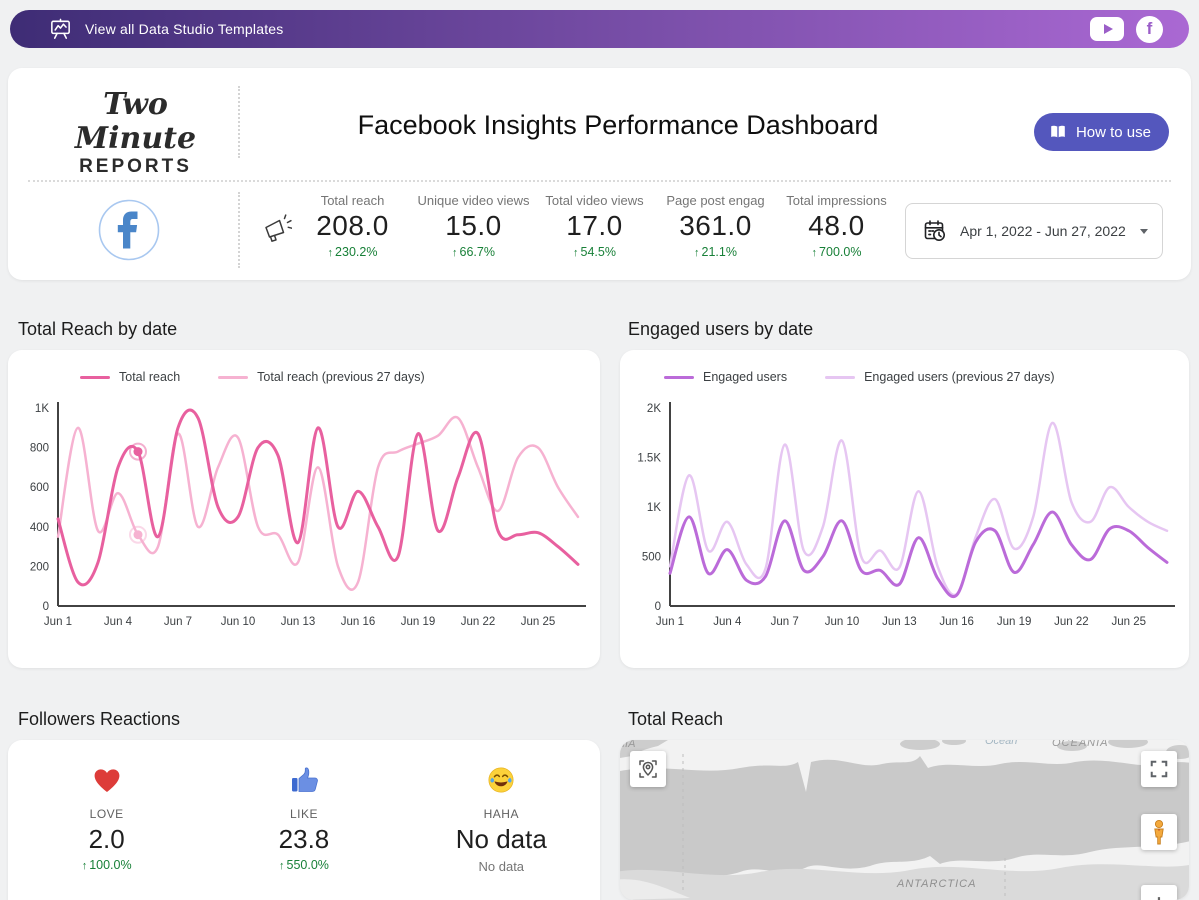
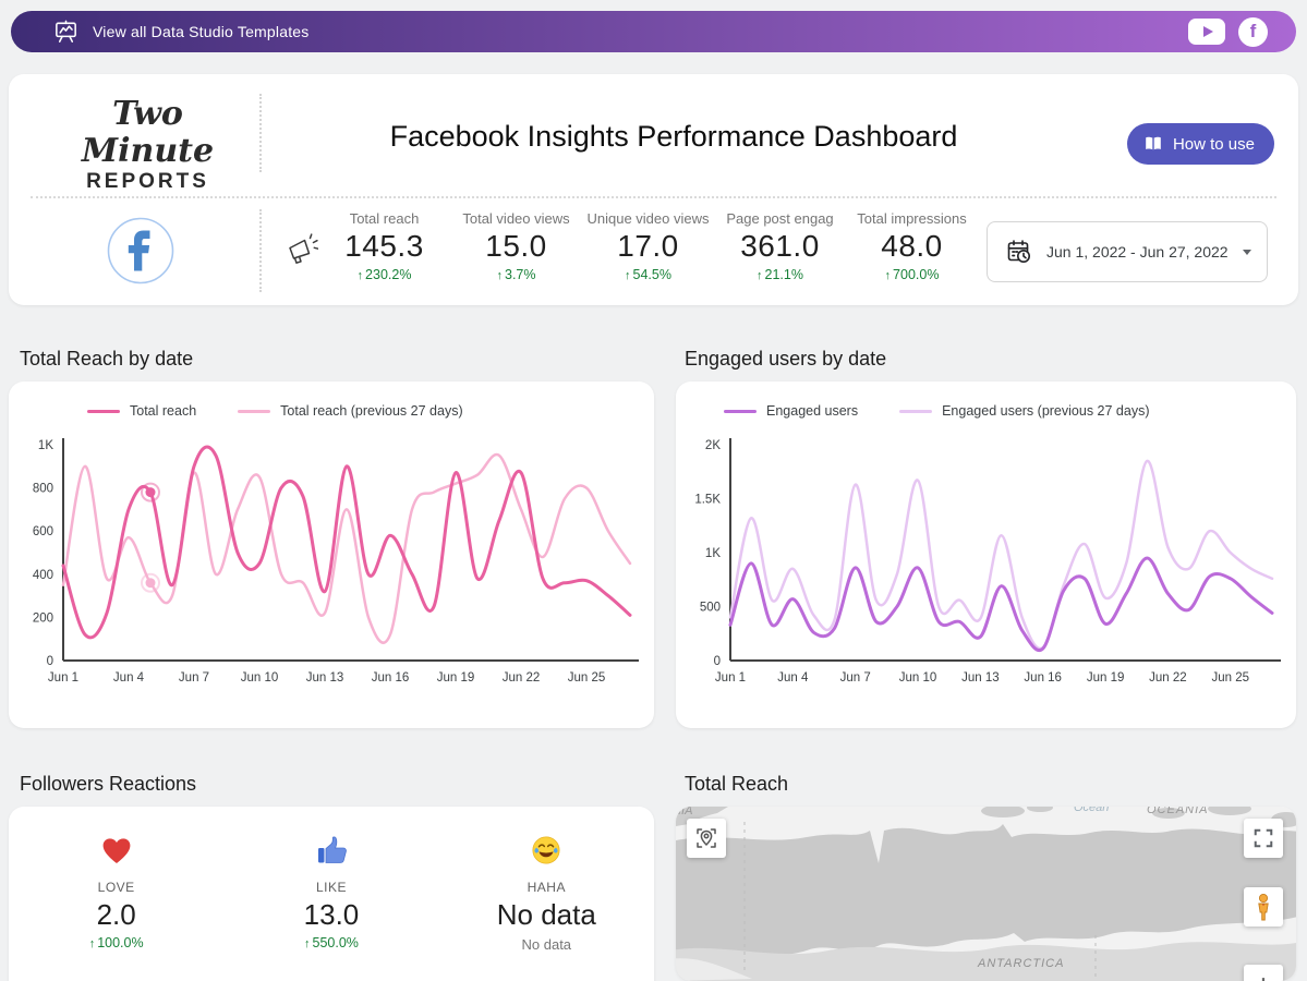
  View all Data Studio Templates
  f
  Two Minute
  REPORTS
  Facebook Insights Performance Dashboard
  How to use
  Total reach
- 208.0
+ 145.3
  ↑ 230.2%
- Unique video views
+ Total video views
  15.0
- ↑ 66.7%
+ ↑ 3.7%
- Total video views
+ Unique video views
  17.0
  ↑ 54.5%
  Page post engag
  361.0
  ↑ 21.1%
  Total impressions
  48.0
  ↑ 700.0%
- Apr 1, 2022 - Jun 27, 2022
+ Jun 1, 2022 - Jun 27, 2022
  Total Reach by date
  Engaged users by date
  Total reach
  Total reach (previous 27 days)
  0
  200
  400
  600
  800
  1K
  Jun 1
  Jun 4
  Jun 7
  Jun 10
  Jun 13
  Jun 16
  Jun 19
  Jun 22
  Jun 25
  Engaged users
  Engaged users (previous 27 days)
  0
  500
  1K
  1.5K
  2K
  Jun 1
  Jun 4
  Jun 7
  Jun 10
  Jun 13
  Jun 16
  Jun 19
  Jun 22
  Jun 25
  Followers Reactions
  Total Reach
  LOVE
  2.0
  ↑ 100.0%
  LIKE
- 23.8
+ 13.0
  ↑ 550.0%
  HAHA
  No data
  No data
  IIA
  Ocean
  OCEANIA
  ANTARCTICA
